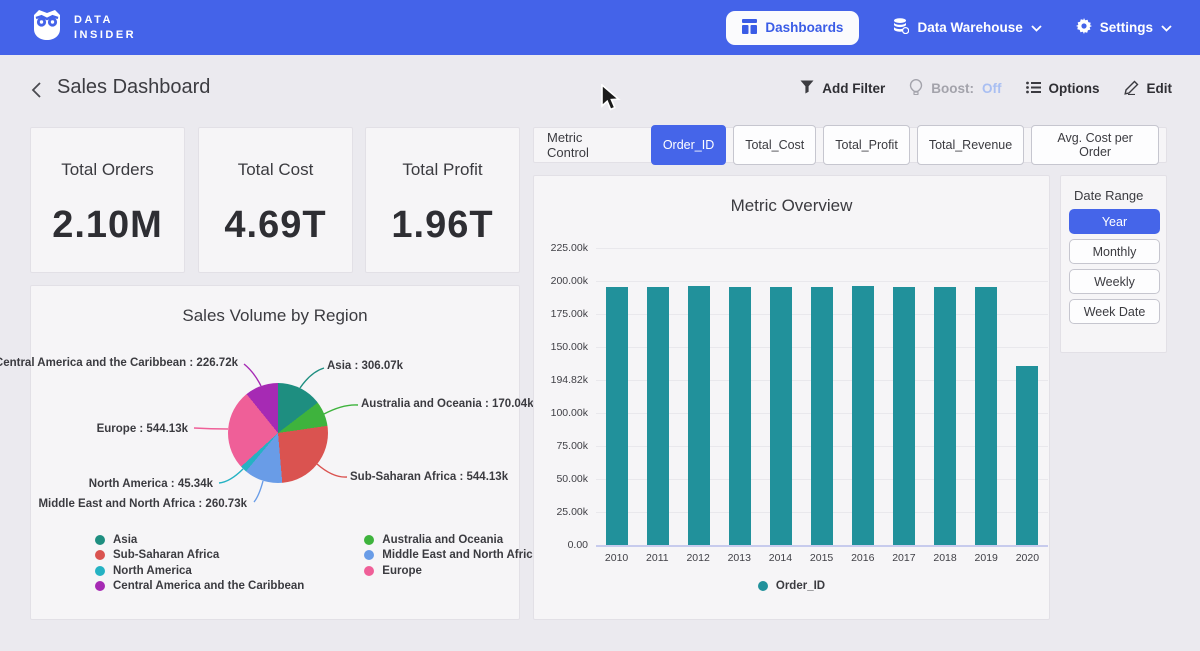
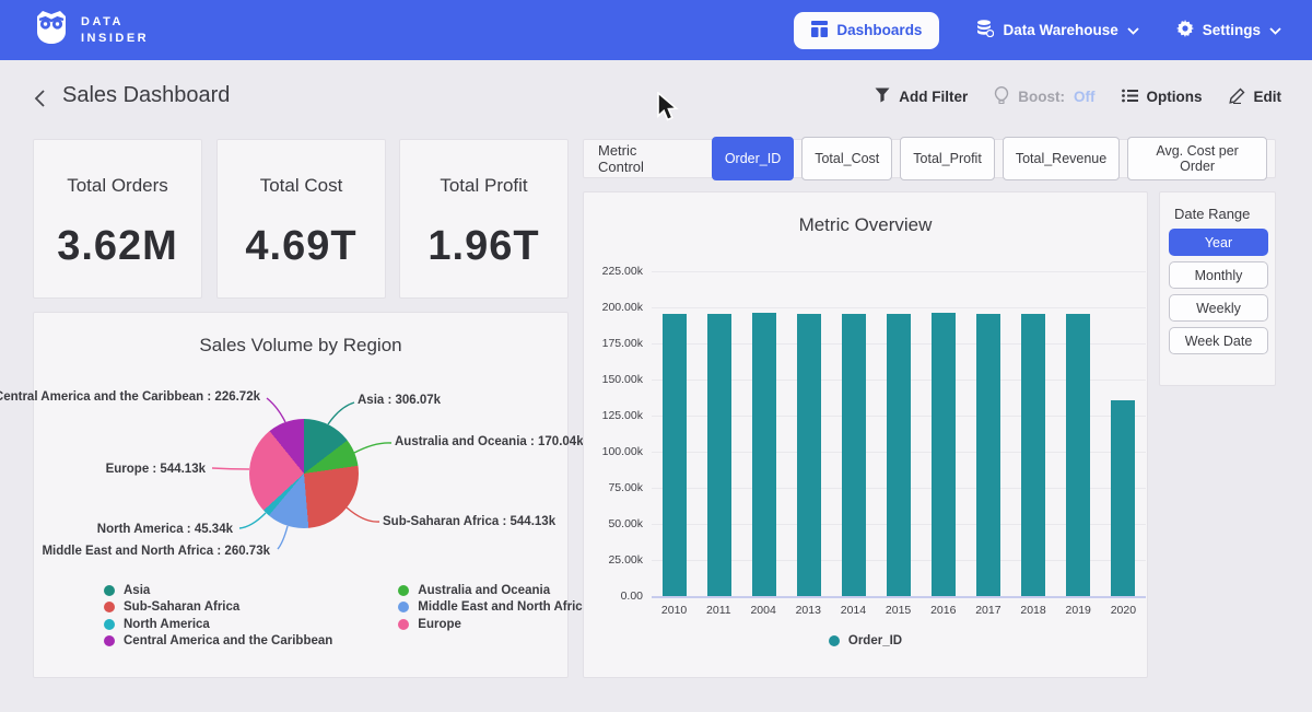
  DATA
  INSIDER
  Dashboards
  Data Warehouse
  Settings
  Sales Dashboard
  Add Filter
  Boost:
  Off
  Options
  Edit
  Total Orders
- 2.10M
+ 3.62M
  Total Cost
  4.69T
  Total Profit
  1.96T
  Metric Control
  Order_ID
  Total_Cost
  Total_Profit
  Total_Revenue
  Avg. Cost per Order
  Sales Volume by Region
  Asia : 306.07k
  Australia and Oceania : 170.04k
  Sub-Saharan Africa : 544.13k
  Middle East and North Africa : 260.73k
  North America : 45.34k
  Europe : 544.13k
  entral America and the Caribbean : 226.72k
  Asia
  Sub-Saharan Africa
  North America
  Central America and the Caribbean
  Australia and Oceania
  Middle East and North Afric
  Europe
  Metric Overview
  225.00k
  200.00k
  175.00k
  150.00k
- 194.82k
+ 125.00k
  100.00k
  75.00k
  50.00k
  25.00k
  0.00
  2010
  2011
- 2012
+ 2004
  2013
  2014
  2015
  2016
  2017
  2018
  2019
  2020
  Order_ID
  Date Range
  Year
  Monthly
  Weekly
  Week Date
